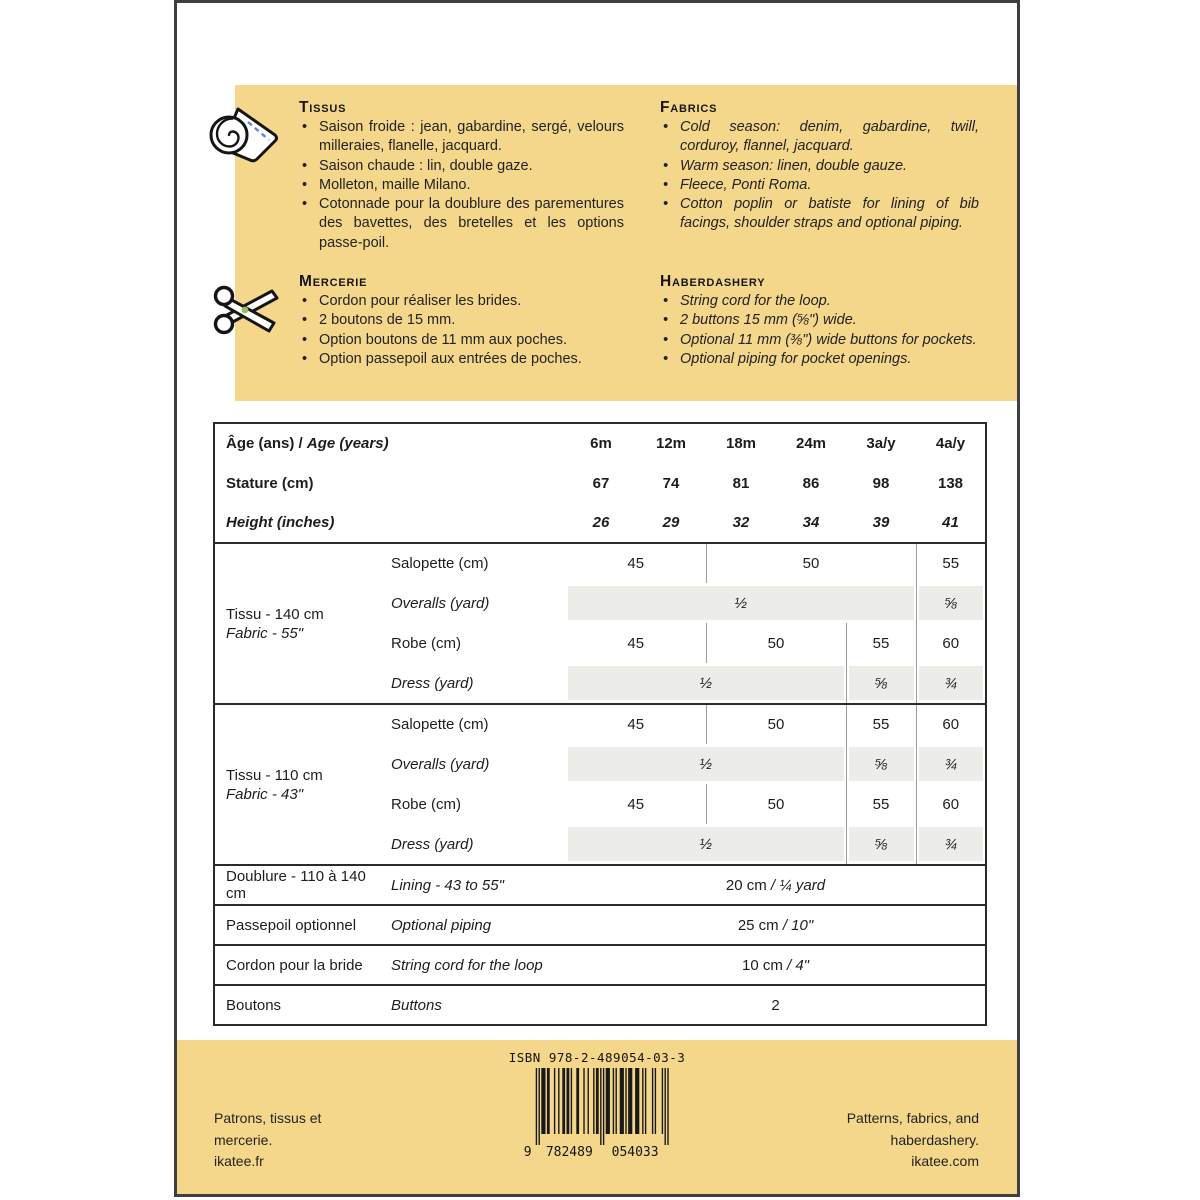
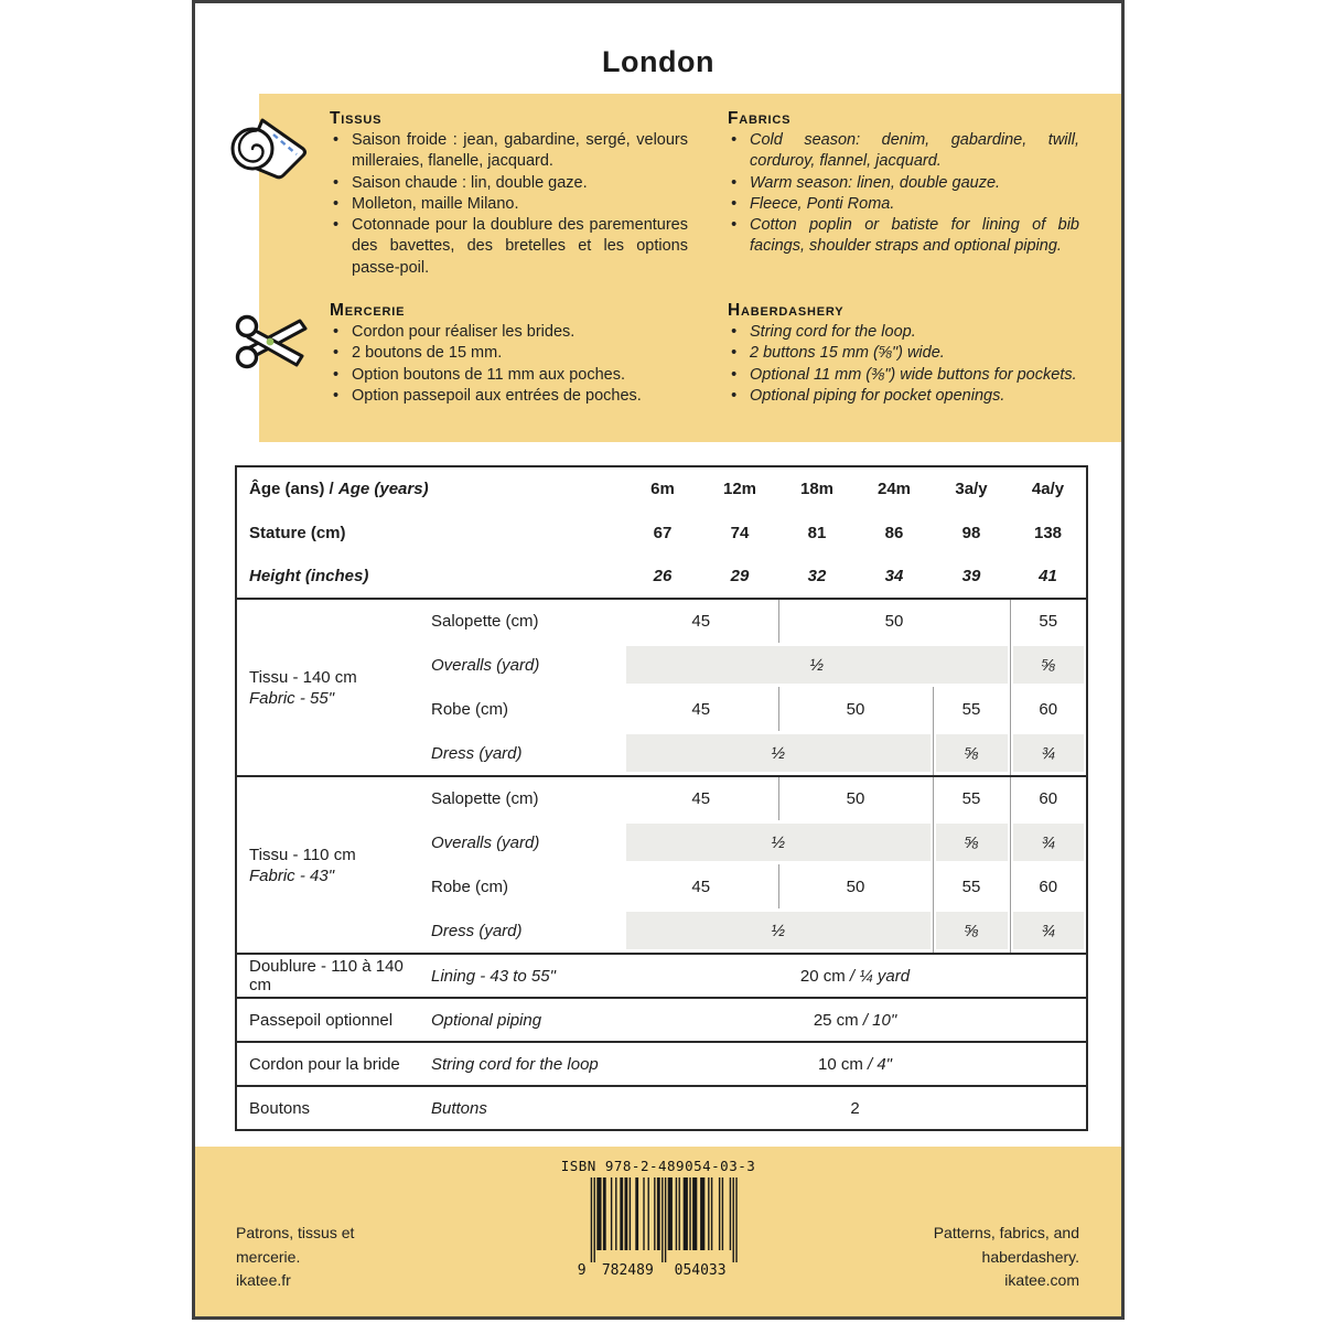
+ London
  Tissus
  Saison froide : jean, gabardine, sergé, velours milleraies, flanelle, jacquard.
  Saison chaude : lin, double gaze.
  Molleton, maille Milano.
  Cotonnade pour la doublure des parementures des bavettes, des bretelles et les options passe-poil.
  Fabrics
  Cold season: denim, gabardine, twill, corduroy, flannel, jacquard.
  Warm season: linen, double gauze.
  Fleece, Ponti Roma.
  Cotton poplin or batiste for lining of bib facings, shoulder straps and optional piping.
  Mercerie
  Cordon pour réaliser les brides.
  2 boutons de 15 mm.
  Option boutons de 11 mm aux poches.
  Option passepoil aux entrées de poches.
  Haberdashery
  String cord for the loop.
  2 buttons 15 mm (⅝") wide.
  Optional 11 mm (⅜") wide buttons for pockets.
  Optional piping for pocket openings.
  Âge (ans) / Age (years)	6m	12m	18m	24m	3a/y	4a/y
  Stature (cm)	67	74	81	86	98	138
  Height (inches)	26	29	32	34	39	41
  Tissu - 140 cm Fabric - 55"	Salopette (cm)	45	50	55
  Overalls (yard)	½	⅝
  Robe (cm)	45	50	55	60
  Dress (yard)	½	⅝	¾
  Tissu - 110 cm Fabric - 43"	Salopette (cm)	45	50	55	60
  Overalls (yard)	½	⅝	¾
  Robe (cm)	45	50	55	60
  Dress (yard)	½	⅝	¾
  Doublure - 110 à 140 cm	Lining - 43 to 55"	20 cm / ¼ yard
  Passepoil optionnel	Optional piping	25 cm / 10"
  Cordon pour la bride	String cord for the loop	10 cm / 4"
  Boutons	Buttons	2
  Patrons, tissus et
  mercerie.
  ikatee.fr
  Patterns, fabrics, and
  haberdashery.
  ikatee.com
  ISBN 978-2-489054-03-3
  9
  782489
  054033
